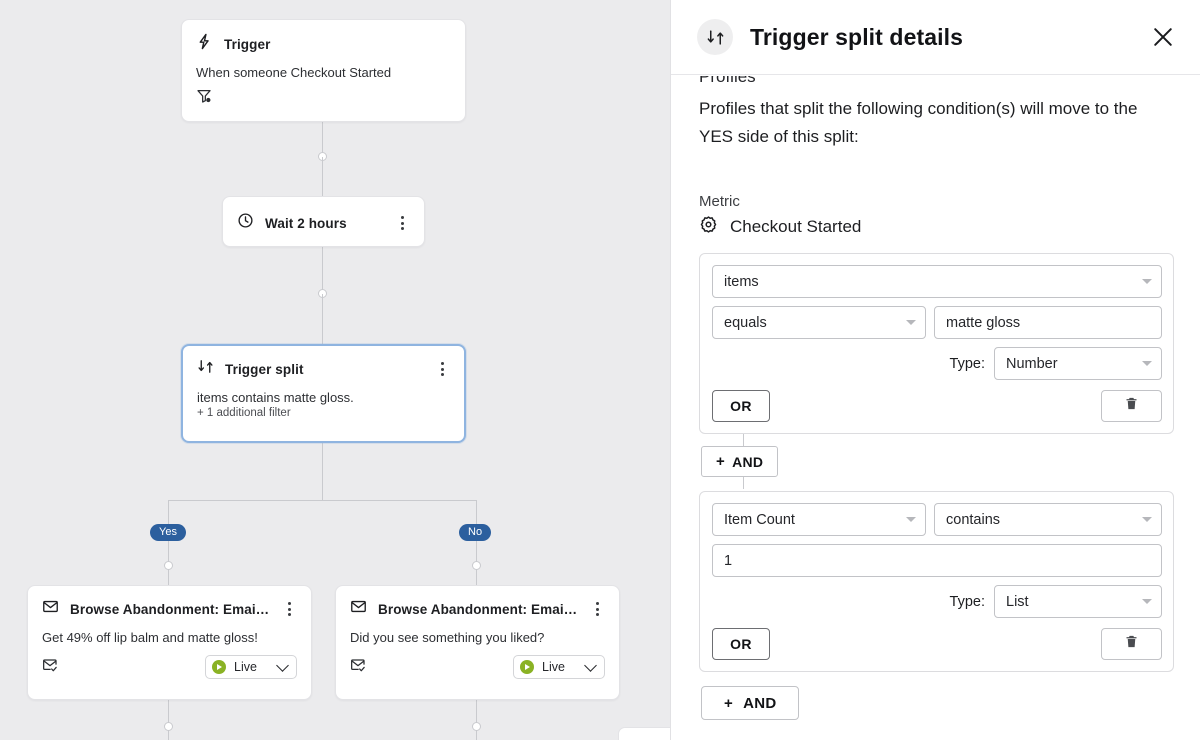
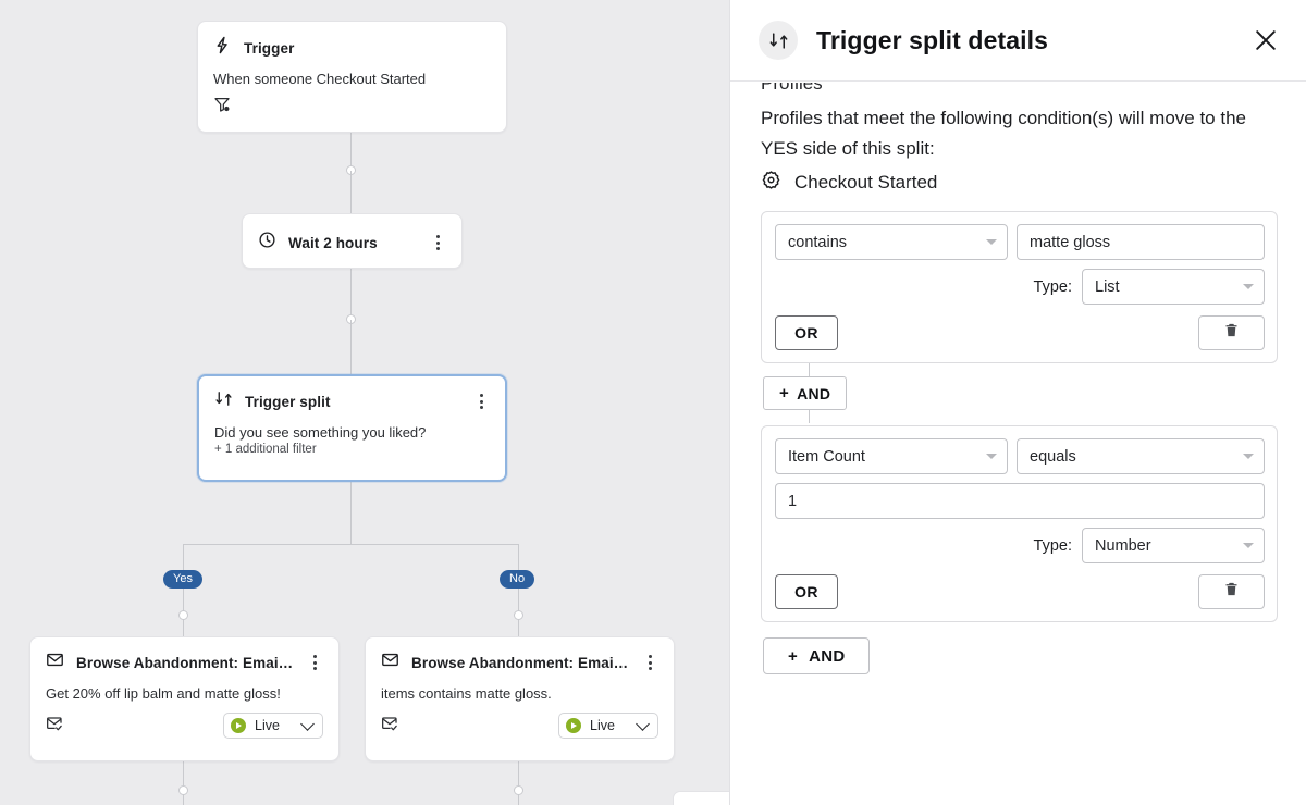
  Yes
  No
  Trigger
  When someone Checkout Started
  Wait 2 hours
  Trigger split
- items contains matte gloss.
+ Did you see something you liked?
  + 1 additional filter
  Browse Abandonment: Email...
- Get 49% off lip balm and matte gloss!
+ Get 20% off lip balm and matte gloss!
  Live
  Browse Abandonment: Email...
- Did you see something you liked?
+ items contains matte gloss.
  Live
  Trigger split details
  Profiles
- Profiles that split the following condition(s) will move to the YES side of this split:
+ Profiles that meet the following condition(s) will move to the YES side of this split:
- Metric
  Checkout Started
- items
- equals
+ contains
  matte gloss
  Type:
- Number
+ List
  OR
  +
  AND
  Item Count
- contains
+ equals
  1
  Type:
- List
+ Number
  OR
  +
  AND
